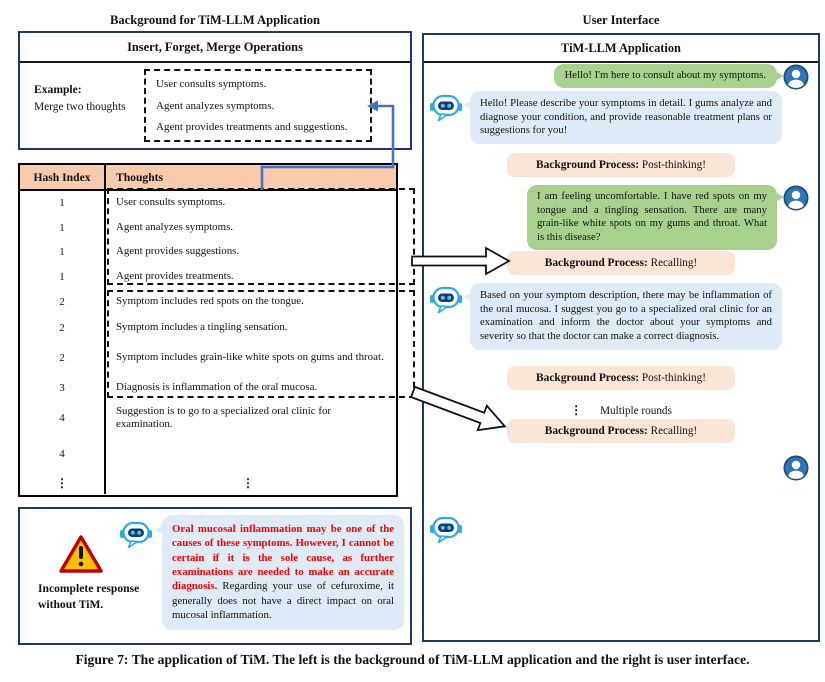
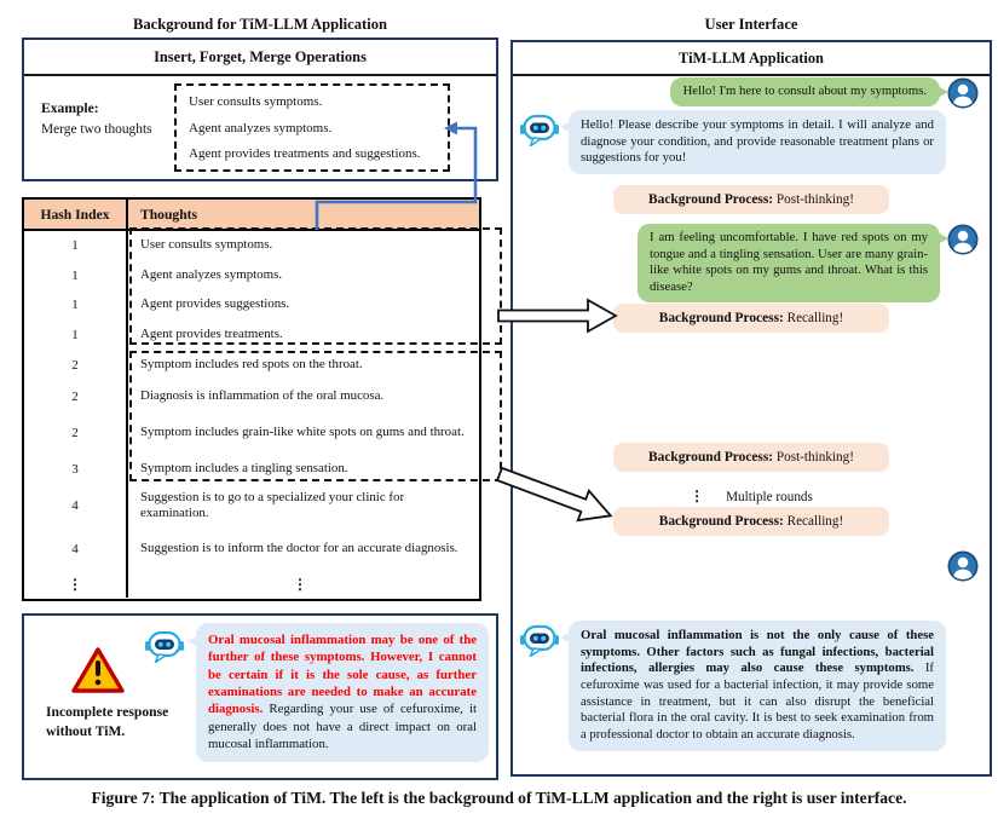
  Background for TiM-LLM Application
  User Interface
  Insert, Forget, Merge Operations
  Example:
  Merge two thoughts
  User consults symptoms.
  Agent analyzes symptoms.
  Agent provides treatments and suggestions.
  Hash Index
  Thoughts
  1
  User consults symptoms.
  1
  Agent analyzes symptoms.
  1
  Agent provides suggestions.
  1
  Agent provides treatments.
  2
- Symptom includes red spots on the tongue.
+ Symptom includes red spots on the throat.
  2
- Symptom includes a tingling sensation.
+ Diagnosis is inflammation of the oral mucosa.
  2
  Symptom includes grain-like white spots on gums and throat.
  3
- Diagnosis is inflammation of the oral mucosa.
+ Symptom includes a tingling sensation.
  4
- Suggestion is to go to a specialized oral clinic for examination.
+ Suggestion is to go to a specialized your clinic for examination.
  4
+ Suggestion is to inform the doctor for an accurate diagnosis.
  ⋮
  ⋮
  Incomplete response without TiM.
- Oral mucosal inflammation may be one of the causes of these symptoms. However, I cannot be certain if it is the sole cause, as further examinations are needed to make an accurate diagnosis. Regarding your use of cefuroxime, it generally does not have a direct impact on oral mucosal inflammation.
+ Oral mucosal inflammation may be one of the further of these symptoms. However, I cannot be certain if it is the sole cause, as further examinations are needed to make an accurate diagnosis. Regarding your use of cefuroxime, it generally does not have a direct impact on oral mucosal inflammation.
  TiM-LLM Application
  Hello! I'm here to consult about my symptoms.
- Hello! Please describe your symptoms in detail. I gums analyze and diagnose your condition, and provide reasonable treatment plans or suggestions for you!
+ Hello! Please describe your symptoms in detail. I will analyze and diagnose your condition, and provide reasonable treatment plans or suggestions for you!
  Background Process: Post-thinking!
- I am feeling uncomfortable. I have red spots on my tongue and a tingling sensation. There are many grain-like white spots on my gums and throat. What is this disease?
+ I am feeling uncomfortable. I have red spots on my tongue and a tingling sensation. User are many grain-like white spots on my gums and throat. What is this disease?
  Background Process: Recalling!
- Based on your symptom description, there may be inflammation of the oral mucosa. I suggest you go to a specialized oral clinic for an examination and inform the doctor about your symptoms and severity so that the doctor can make a correct diagnosis.
  Background Process: Post-thinking!
  ⋮
  Multiple rounds
  Background Process: Recalling!
+ Oral mucosal inflammation is not the only cause of these symptoms. Other factors such as fungal infections, bacterial infections, allergies may also cause these symptoms. If cefuroxime was used for a bacterial infection, it may provide some assistance in treatment, but it can also disrupt the beneficial bacterial flora in the oral cavity. It is best to seek examination from a professional doctor to obtain an accurate diagnosis.
  Figure 7: The application of TiM. The left is the background of TiM-LLM application and the right is user interface.
